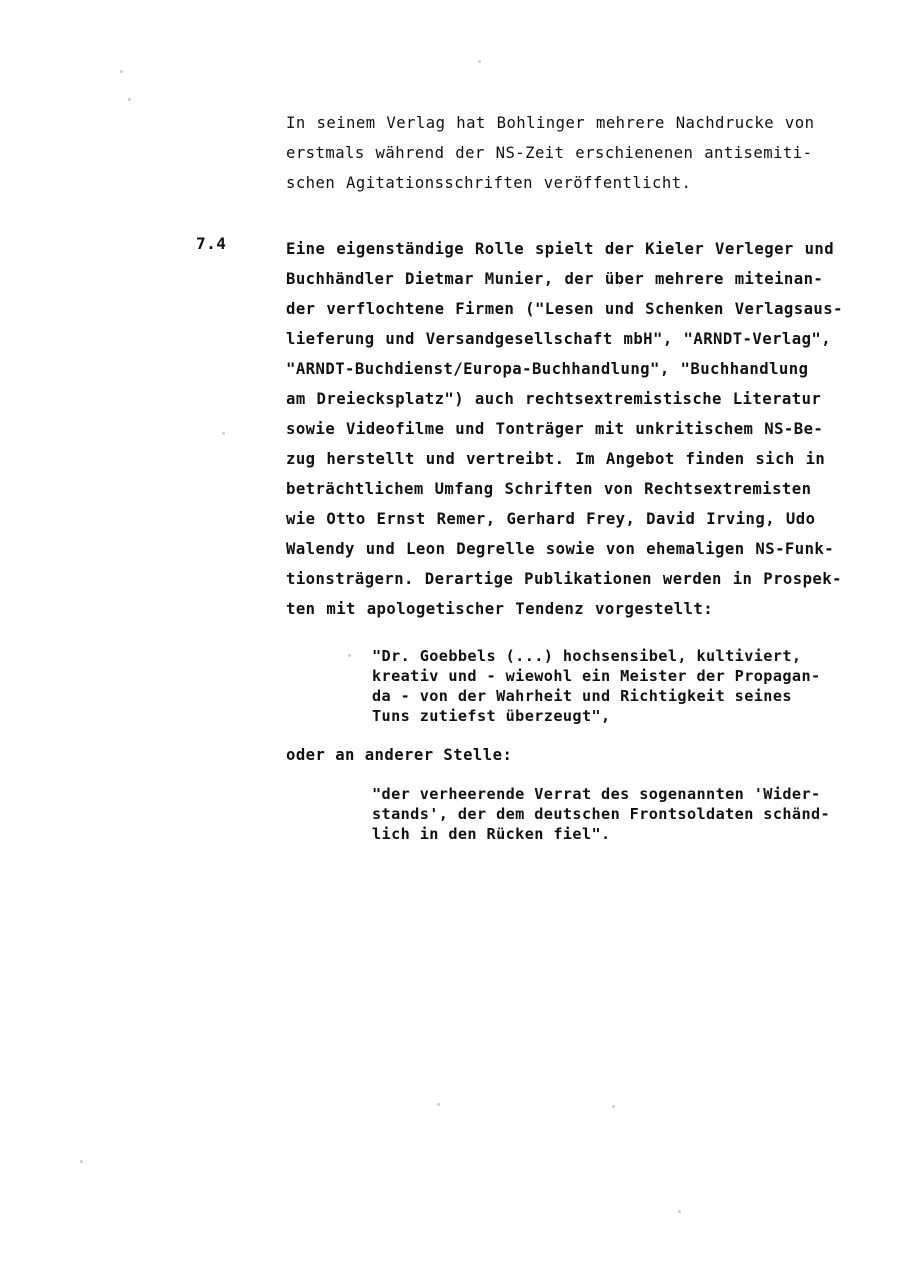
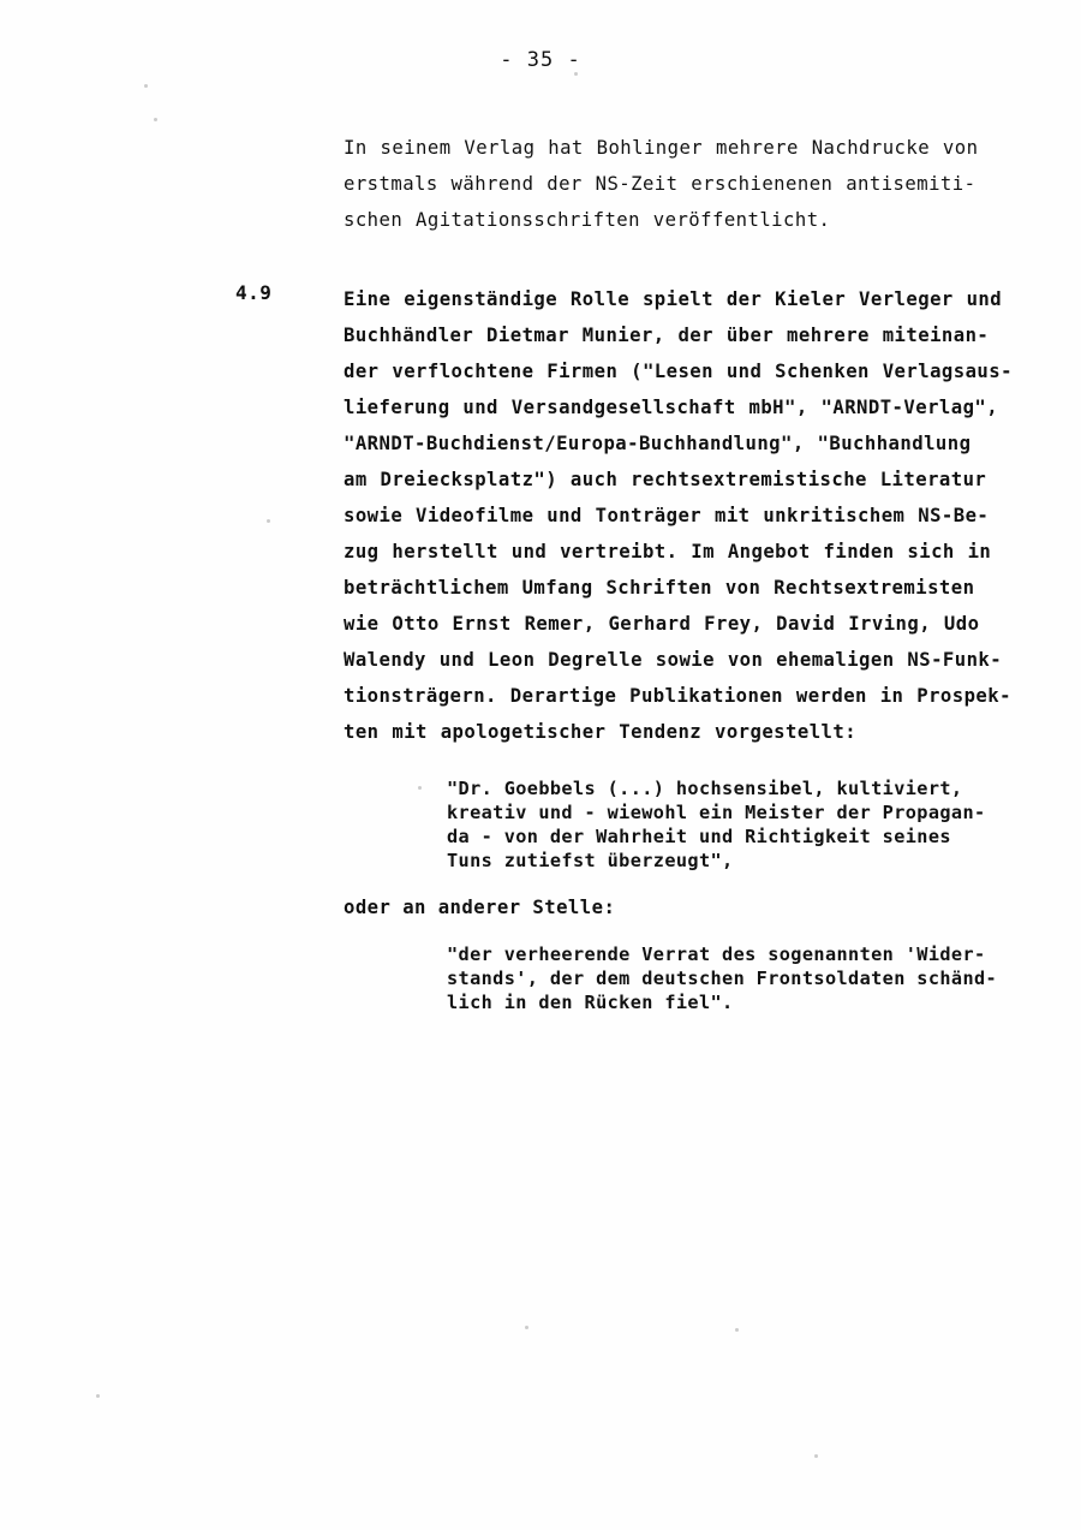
+ - 35 -
  In seinem Verlag hat Bohlinger mehrere Nachdrucke von
  erstmals während der NS-Zeit erschienenen antisemiti-
  schen Agitationsschriften veröffentlicht.
- 7.4
+ 4.9
  Eine eigenständige Rolle spielt der Kieler Verleger und
  Buchhändler Dietmar Munier, der über mehrere miteinan-
  der verflochtene Firmen ("Lesen und Schenken Verlagsaus-
  lieferung und Versandgesellschaft mbH", "ARNDT-Verlag",
  "ARNDT-Buchdienst/Europa-Buchhandlung", "Buchhandlung
  am Dreiecksplatz") auch rechtsextremistische Literatur
  sowie Videofilme und Tonträger mit unkritischem NS-Be-
  zug herstellt und vertreibt. Im Angebot finden sich in
  beträchtlichem Umfang Schriften von Rechtsextremisten
  wie Otto Ernst Remer, Gerhard Frey, David Irving, Udo
  Walendy und Leon Degrelle sowie von ehemaligen NS-Funk-
  tionsträgern. Derartige Publikationen werden in Prospek-
  ten mit apologetischer Tendenz vorgestellt:
  "Dr. Goebbels (...) hochsensibel, kultiviert,
  kreativ und - wiewohl ein Meister der Propagan-
  da - von der Wahrheit und Richtigkeit seines
  Tuns zutiefst überzeugt",
  oder an anderer Stelle:
  "der verheerende Verrat des sogenannten 'Wider-
  stands', der dem deutschen Frontsoldaten schänd-
  lich in den Rücken fiel".
